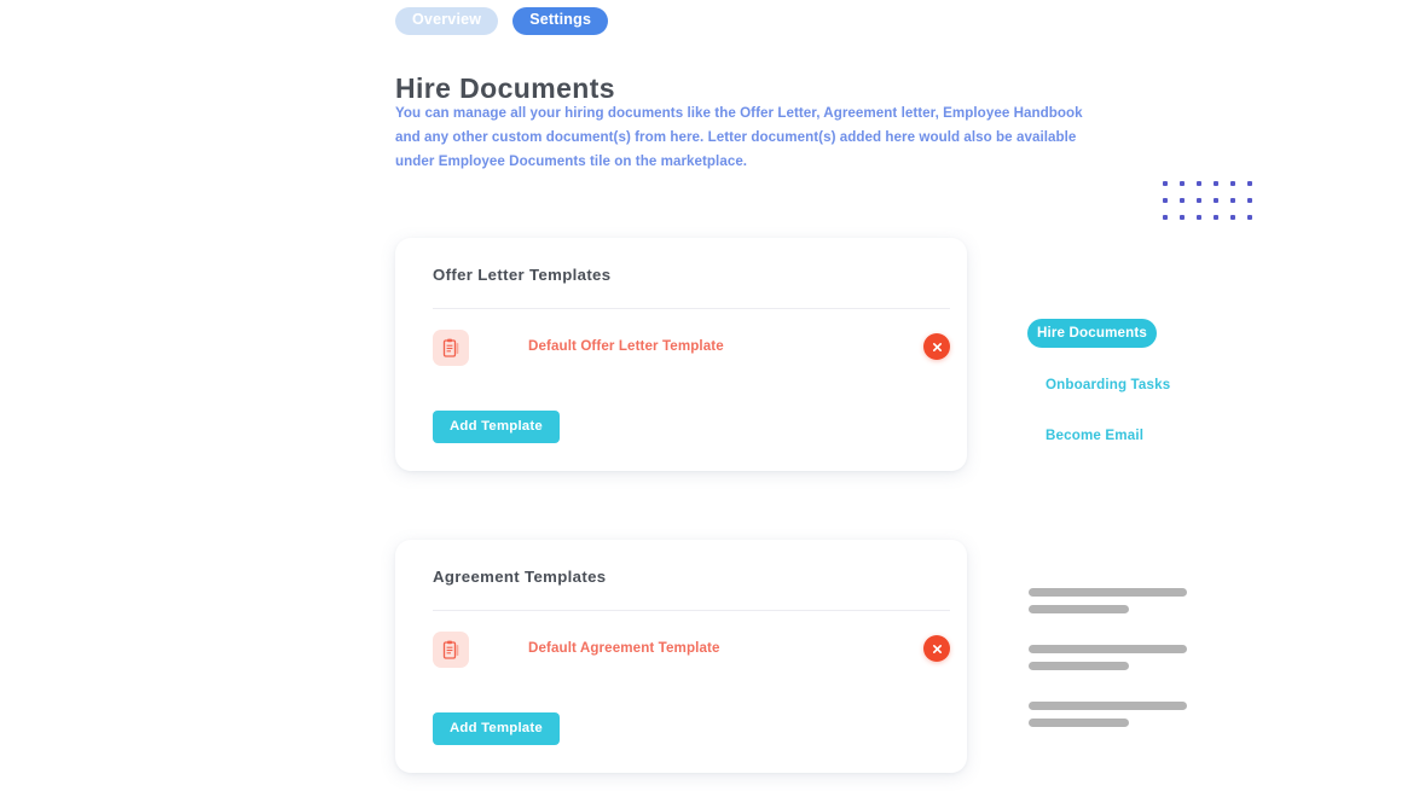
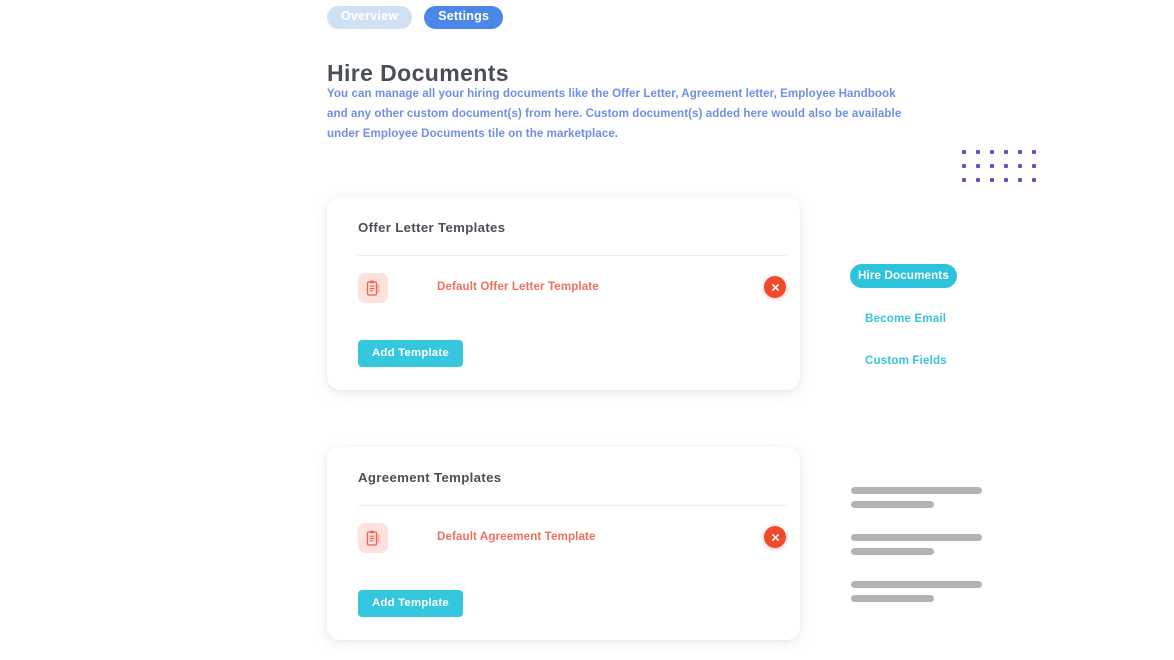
  Overview
  Settings
  Hire Documents
- You can manage all your hiring documents like the Offer Letter, Agreement letter, Employee Handbook and any other custom document(s) from here. Letter document(s) added here would also be available under Employee Documents tile on the marketplace.
+ You can manage all your hiring documents like the Offer Letter, Agreement letter, Employee Handbook and any other custom document(s) from here. Custom document(s) added here would also be available under Employee Documents tile on the marketplace.
  Offer Letter Templates
  Default Offer Letter Template
  Add Template
  Agreement Templates
  Default Agreement Template
  Add Template
  Hire Documents
- Onboarding Tasks
  Become Email
+ Custom Fields
